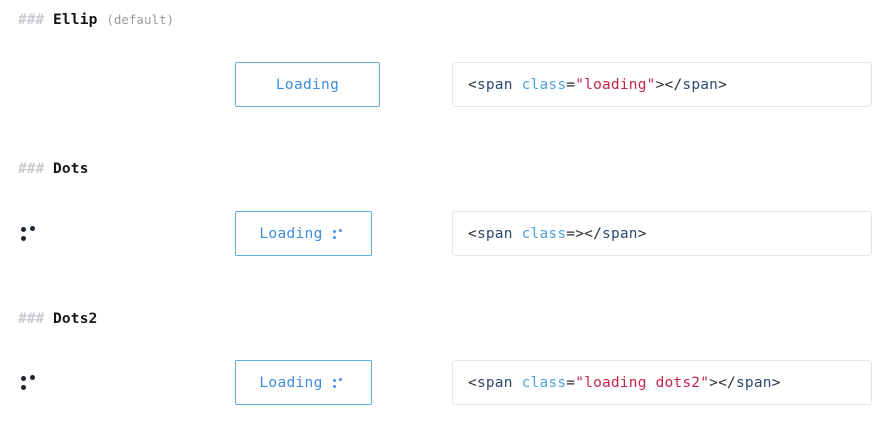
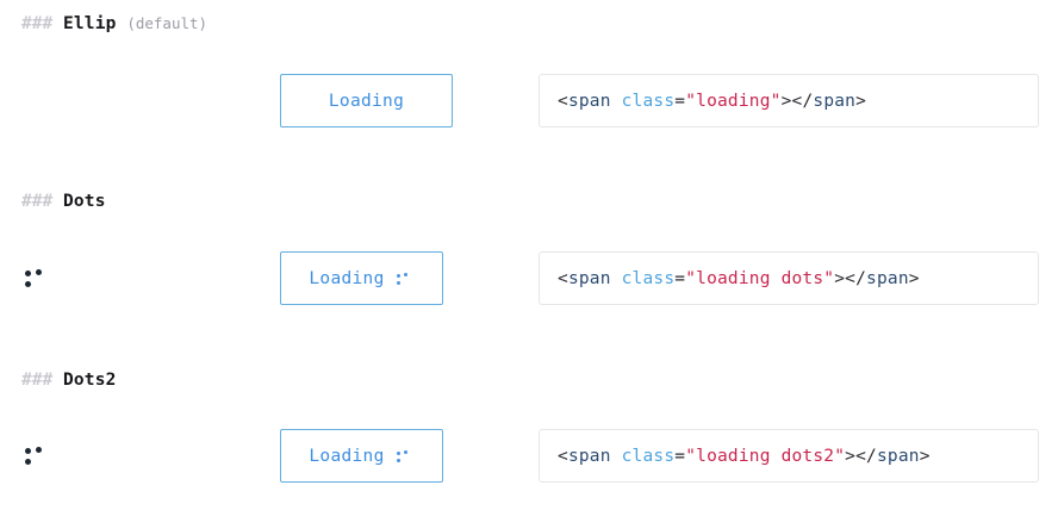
  ### Ellip (default)
  Loading
  <
  span
  class
  =
  "loading"
  >
  </
  span
  >
  ### Dots
  Loading
  <
  span
  class
  =
+ "loading dots"
  >
  </
  span
  >
  ### Dots2
  Loading
  <
  span
  class
  =
  "loading dots2"
  >
  </
  span
  >
